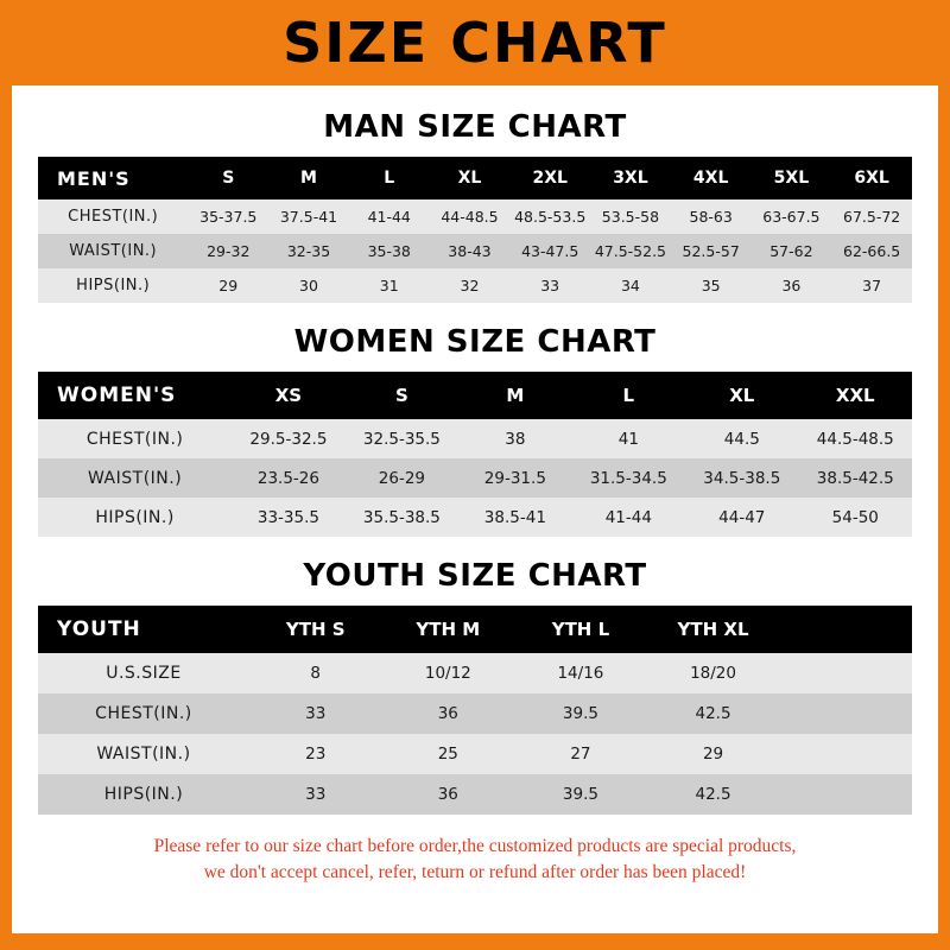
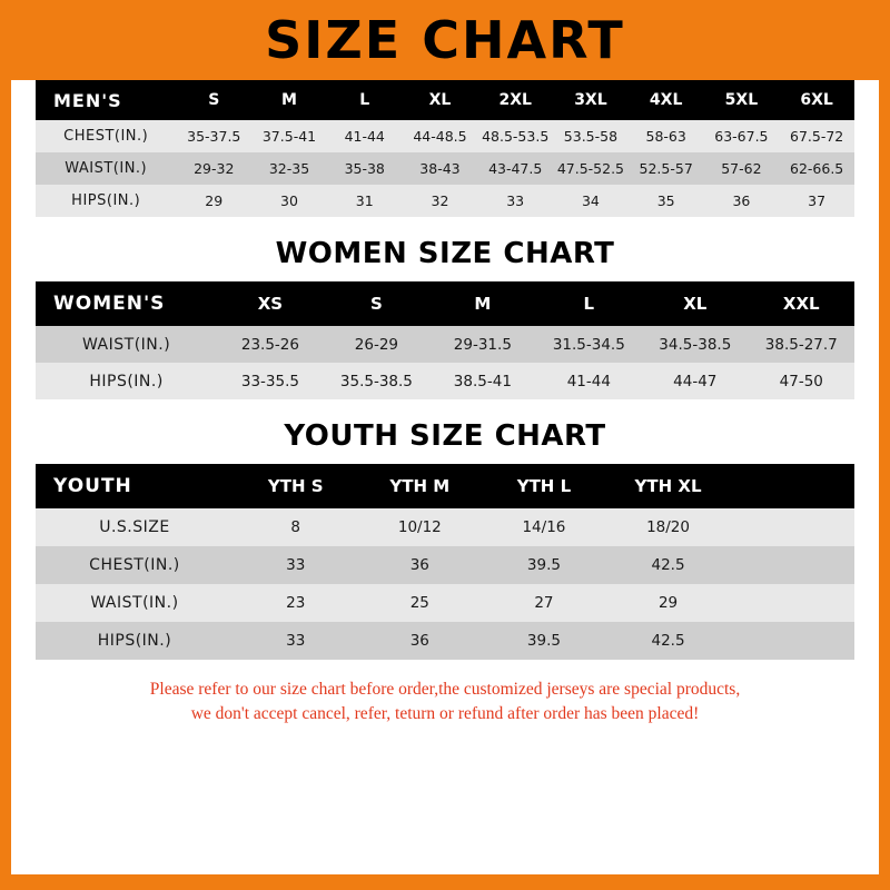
  SIZE CHART
- MAN SIZE CHART
  MEN'S	S	M	L	XL	2XL	3XL	4XL	5XL	6XL
  CHEST(IN.)	35-37.5	37.5-41	41-44	44-48.5	48.5-53.5	53.5-58	58-63	63-67.5	67.5-72
  WAIST(IN.)	29-32	32-35	35-38	38-43	43-47.5	47.5-52.5	52.5-57	57-62	62-66.5
  HIPS(IN.)	29	30	31	32	33	34	35	36	37
  WOMEN SIZE CHART
  WOMEN'S	XS	S	M	L	XL	XXL
- CHEST(IN.)	29.5-32.5	32.5-35.5	38	41	44.5	44.5-48.5
- WAIST(IN.)	23.5-26	26-29	29-31.5	31.5-34.5	34.5-38.5	38.5-42.5
+ WAIST(IN.)	23.5-26	26-29	29-31.5	31.5-34.5	34.5-38.5	38.5-27.7
- HIPS(IN.)	33-35.5	35.5-38.5	38.5-41	41-44	44-47	54-50
+ HIPS(IN.)	33-35.5	35.5-38.5	38.5-41	41-44	44-47	47-50
  YOUTH SIZE CHART
  YOUTH	YTH S	YTH M	YTH L	YTH XL
  U.S.SIZE	8	10/12	14/16	18/20
  CHEST(IN.)	33	36	39.5	42.5
  WAIST(IN.)	23	25	27	29
  HIPS(IN.)	33	36	39.5	42.5
- Please refer to our size chart before order,the customized products are special products,
+ Please refer to our size chart before order,the customized jerseys are special products,
  we don't accept cancel, refer, teturn or refund after order has been placed!
